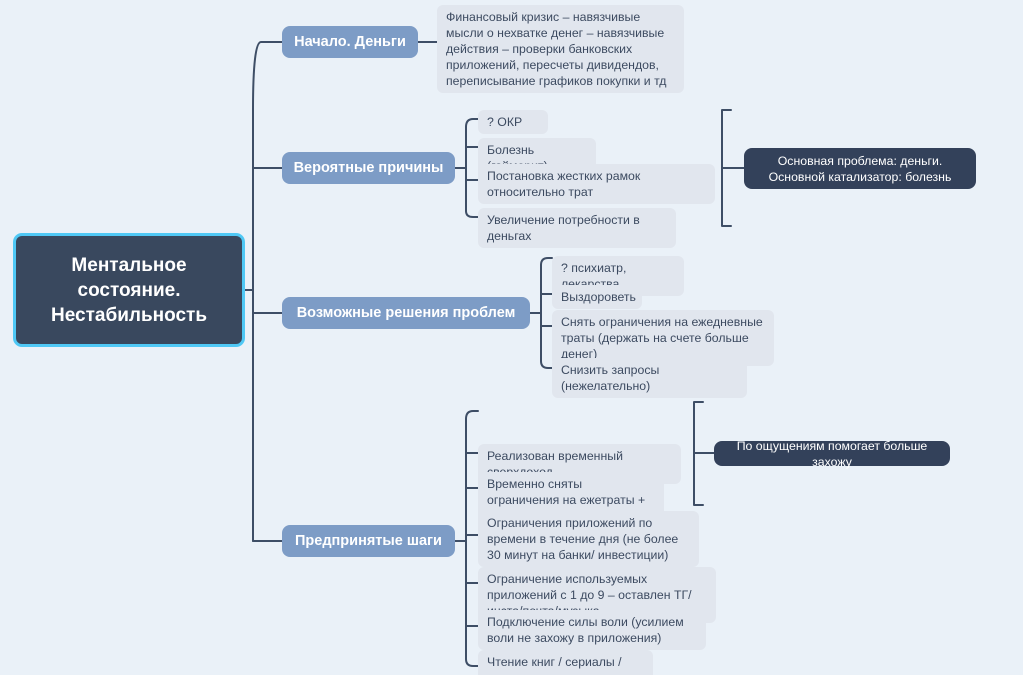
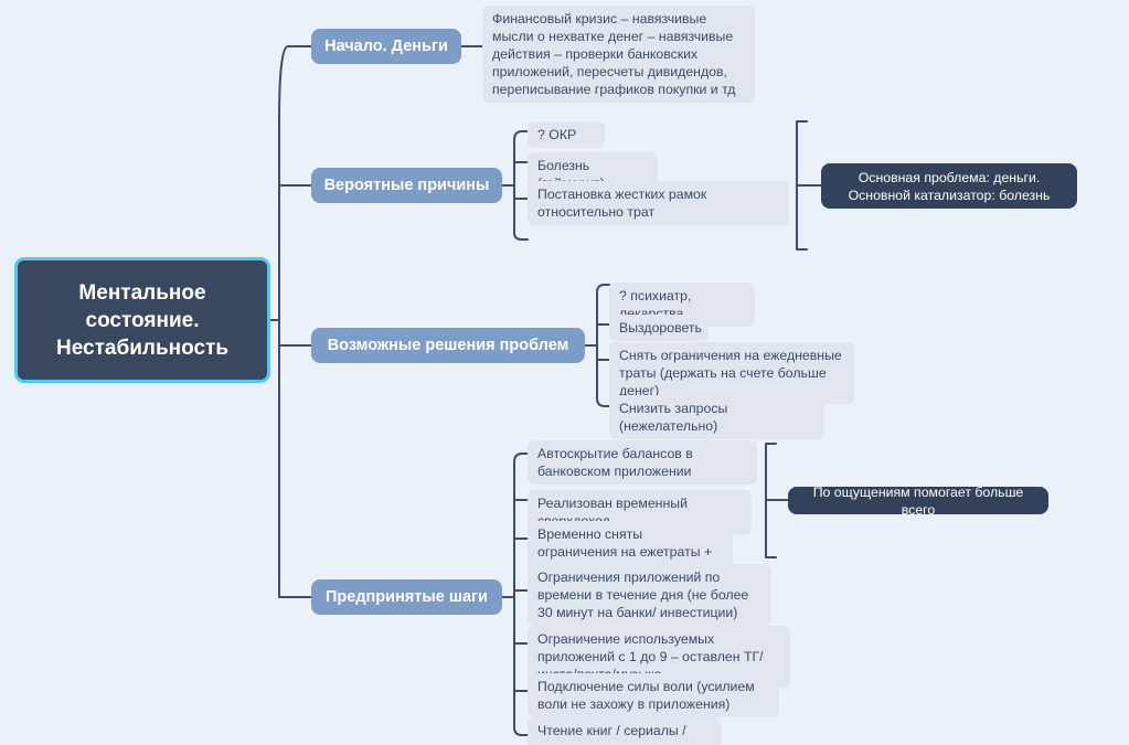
  Ментальное состояние. Нестабильность
  Начало. Деньги
  Финансовый кризис – навязчивые мысли о нехватке денег – навязчивые действия – проверки банковских приложений, пересчеты дивидендов, переписывание графиков покупки и тд
  Вероятные причины
  ? ОКР
  Постановка жестких рамок относительно трат
- Увеличение потребности в деньгах
  Основная проблема: деньги. Основной катализатор: болезнь
  Возможные решения проблем
  ? психиатр, лекарства
  Выздороветь
  Снять ограничения на ежедневные траты (держать на счете больше денег)
  Снизить запросы (нежелательно)
  Предпринятые шаги
+ Автоскрытие балансов в банковском приложении
  Временно сняты ограничения на ежетраты +
  Ограничения приложений по времени в течение дня (не более 30 минут на банки/ инвестиции)
  Ограничение используемых приложений с 1 до 9 – оставлен ТГ/
  Подключение силы воли (усилием воли не захожу в приложения)
  Чтение книг / сериалы /
- По ощущениям помогает больше захожу
+ По ощущениям помогает больше всего
